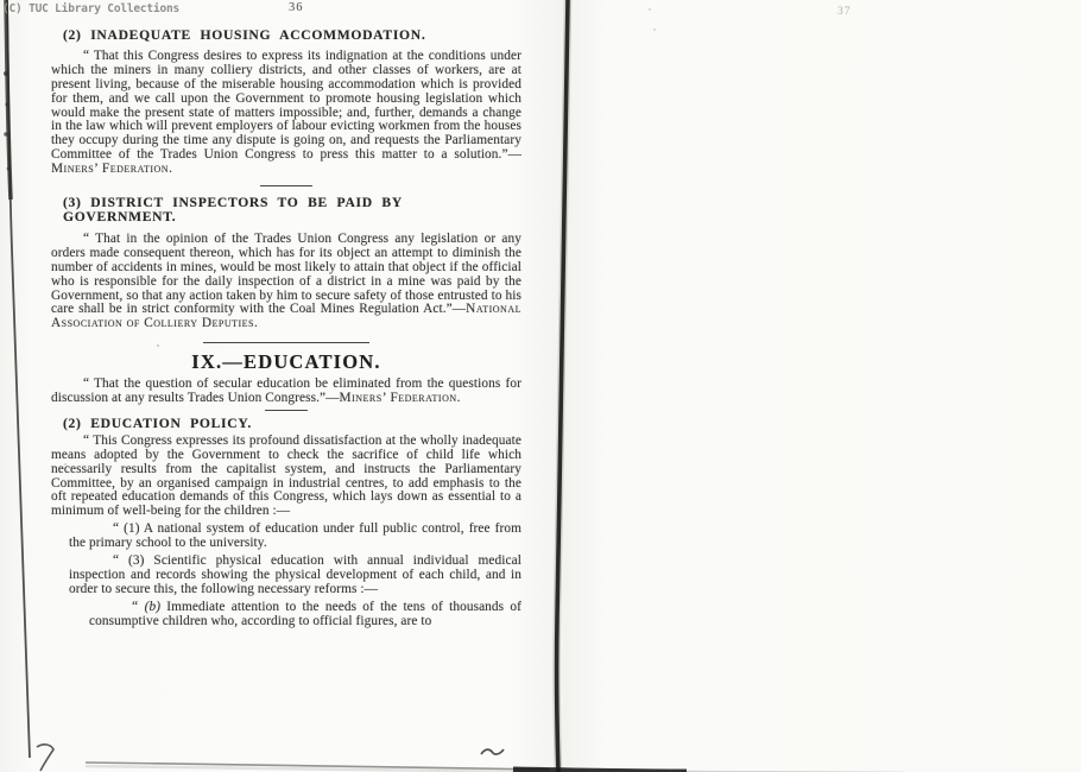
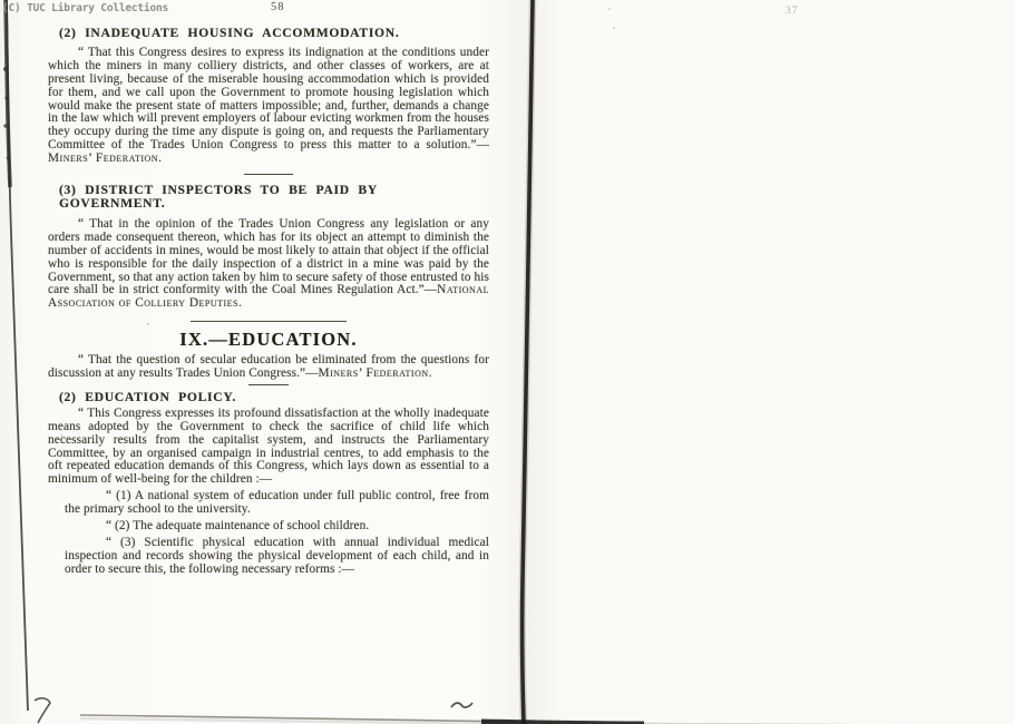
  (C) TUC Library Collections
- 36
+ 58
  37
  (2) INADEQUATE HOUSING ACCOMMODATION.
  “ That this Congress desires to express its indignation at the conditions under which the miners in many colliery districts, and other classes of workers, are at present living, because of the miserable housing accommoda­tion which is provided for them, and we call upon the Government to promote housing legislation which would make the present state of matters impossible; and, further, demands a change in the law which will prevent employers of labour evicting workmen from the houses they occupy during the time any dispute is going on, and requests the Parliamentary Com­mittee of the Trades Union Congress to press this matter to a solution.”—Miners’ Federation.
  (3) DISTRICT INSPECTORS TO BE PAID BY GOVERNMENT.
  “ That in the opinion of the Trades Union Congress any legislation or any orders made consequent thereon, which has for its object an attempt to diminish the number of accidents in mines, would be most likely to attain that object if the official who is responsible for the daily inspection of a district in a mine was paid by the Government, so that any action taken by him to secure safety of those entrusted to his care shall be in strict con­formity with the Coal Mines Regulation Act.”—National Association of Colliery Deputies.
  IX.—EDUCATION.
  “ That the question of secular education be eliminated from the ques­tions for discussion at any results Trades Union Congress.”—Miners’ Federation.
  (2) EDUCATION POLICY.
  “ This Congress expresses its profound dissatisfaction at the wholly inadequate means adopted by the Government to check the sacrifice of child life which necessarily results from the capitalist system, and instructs the Parliamentary Committee, by an organised campaign in industrial centres, to add emphasis to the oft repeated education demands of this Congress, which lays down as essential to a minimum of well-being for the children :—
  “ (1) A national system of education under full public control, free from the primary school to the university.
+ “ (2) The adequate maintenance of school children.
  “ (3) Scientific physical education with annual individual medical inspection and records showing the physical development of each child, and in order to secure this, the following necessary reforms :—
- “ (b) Immediate attention to the needs of the tens of thousands of consumptive children who, according to official figures, are to
